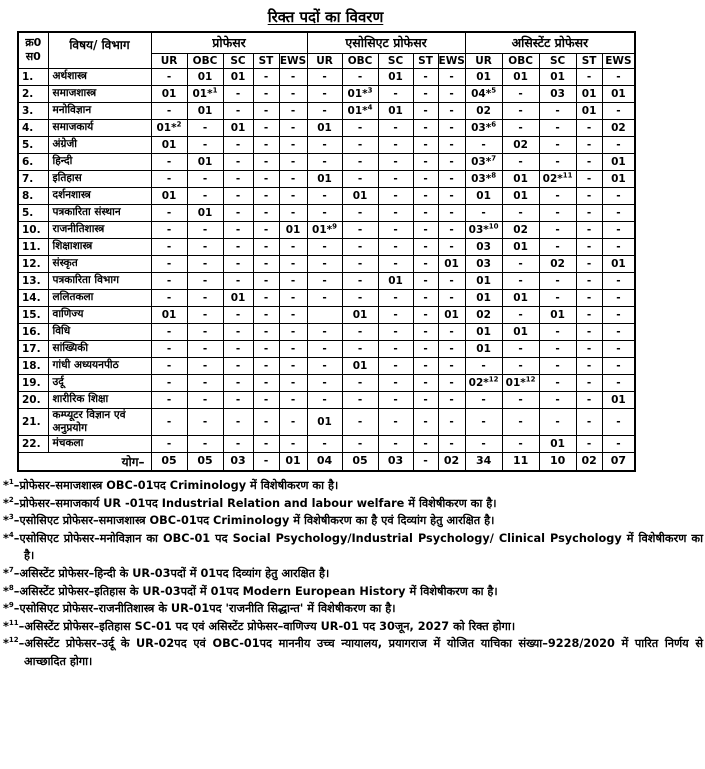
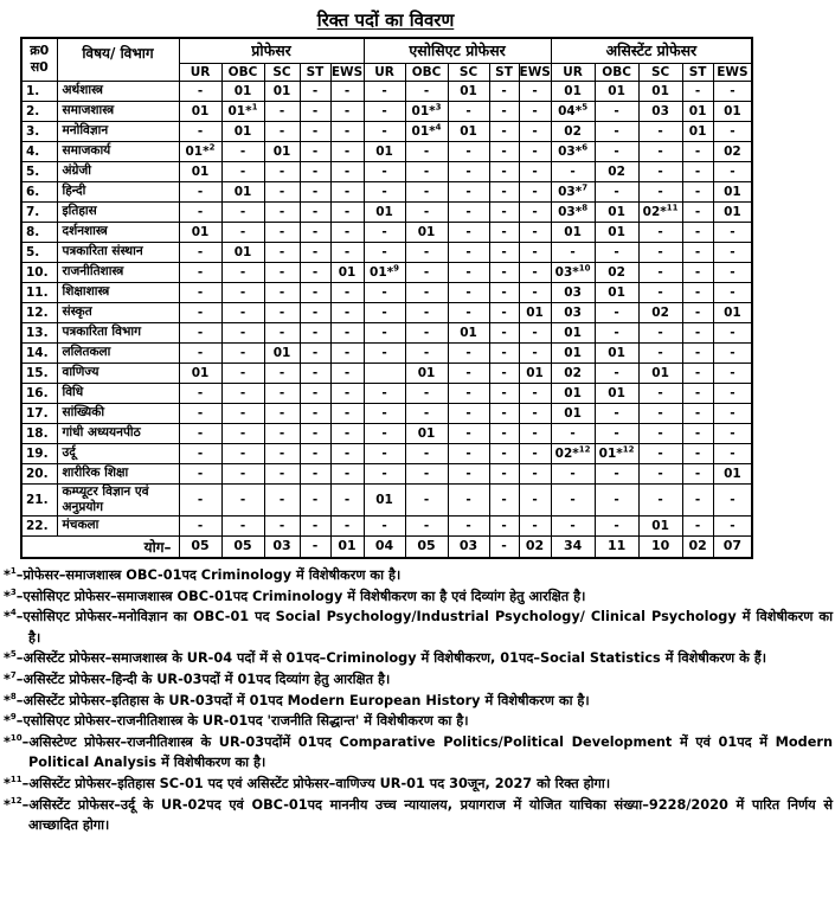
  रिक्त पदों का विवरण
  क्र0 स0	विषय/ विभाग	प्रोफेसर	एसोसिएट प्रोफेसर	असिस्टेंट प्रोफेसर
  UR	OBC	SC	ST	EWS	UR	OBC	SC	ST	EWS	UR	OBC	SC	ST	EWS
  1.	अर्थशास्त्र	-	01	01	-	-	-	-	01	-	-	01	01	01	-	-
  2.	समाजशास्त्र	01	01*1	-	-	-	-	01*3	-	-	-	04*5	-	03	01	01
  3.	मनोविज्ञान	-	01	-	-	-	-	01*4	01	-	-	02	-	-	01	-
  4.	समाजकार्य	01*2	-	01	-	-	01	-	-	-	-	03*6	-	-	-	02
  5.	अंग्रेजी	01	-	-	-	-	-	-	-	-	-	-	02	-	-	-
  6.	हिन्दी	-	01	-	-	-	-	-	-	-	-	03*7	-	-	-	01
  7.	इतिहास	-	-	-	-	-	01	-	-	-	-	03*8	01	02*11	-	01
  8.	दर्शनशास्त्र	01	-	-	-	-	-	01	-	-	-	01	01	-	-	-
  5.	पत्रकारिता संस्थान	-	01	-	-	-	-	-	-	-	-	-	-	-	-	-
  10.	राजनीतिशास्त्र	-	-	-	-	01	01*9	-	-	-	-	03*10	02	-	-	-
  11.	शिक्षाशास्त्र	-	-	-	-	-	-	-	-	-	-	03	01	-	-	-
  12.	संस्कृत	-	-	-	-	-	-	-	-	-	01	03	-	02	-	01
  13.	पत्रकारिता विभाग	-	-	-	-	-	-	-	01	-	-	01	-	-	-	-
  14.	ललितकला	-	-	01	-	-	-	-	-	-	-	01	01	-	-	-
  15.	वाणिज्य	01	-	-	-	-		01	-	-	01	02	-	01	-	-
  16.	विधि	-	-	-	-	-	-	-	-	-	-	01	01	-	-	-
  17.	सांख्यिकी	-	-	-	-	-	-	-	-	-	-	01	-	-	-	-
  18.	गांधी अध्ययनपीठ	-	-	-	-	-	-	01	-	-	-	-	-	-	-	-
  19.	उर्दू	-	-	-	-	-	-	-	-	-	-	02*12	01*12	-	-	-
  20.	शारीरिक शिक्षा	-	-	-	-	-	-	-	-	-	-	-	-	-	-	01
  21.	कम्प्यूटर विज्ञान एवं अनुप्रयोग	-	-	-	-	-	01	-	-	-	-	-	-	-	-	-
  22.	मंचकला	-	-	-	-	-	-	-	-	-	-	-	-	01	-	-
  योग–	05	05	03	-	01	04	05	03	-	02	34	11	10	02	07
  *1–प्रोफेसर–समाजशास्त्र OBC-01पद Criminology में विशेषीकरण का है।
- *2–प्रोफेसर–समाजकार्य UR -01पद Industrial Relation and labour welfare में विशेषीकरण का है।
  *3–एसोसिएट प्रोफेसर–समाजशास्त्र OBC-01पद Criminology में विशेषीकरण का है एवं दिव्यांग हेतु आरक्षित है।
  *4–एसोसिएट प्रोफेसर–मनोविज्ञान का OBC-01 पद Social Psychology/Industrial Psychology/ Clinical Psychology में विशेषीकरण का है।
+ *5–असिस्टेंट प्रोफेसर–समाजशास्त्र के UR-04 पदों में से 01पद–Criminology में विशेषीकरण, 01पद–Social Statistics में विशेषीकरण के हैं।
  *7–असिस्टेंट प्रोफेसर–हिन्दी के UR-03पदों में 01पद दिव्यांग हेतु आरक्षित है।
  *8–असिस्टेंट प्रोफेसर–इतिहास के UR-03पदों में 01पद Modern European History में विशेषीकरण का है।
  *9–एसोसिएट प्रोफेसर–राजनीतिशास्त्र के UR-01पद 'राजनीति सिद्धान्त' में विशेषीकरण का है।
+ *10–असिस्टेण्ट प्रोफेसर–राजनीतिशास्त्र के UR-03पदोंमें 01पद Comparative Politics/Political Development में एवं 01पद में Modern Political Analysis में विशेषीकरण का है।
  *11–असिस्टेंट प्रोफेसर–इतिहास SC-01 पद एवं असिस्टेंट प्रोफेसर–वाणिज्य UR-01 पद 30जून, 2027 को रिक्त होगा।
  *12–असिस्टेंट प्रोफेसर–उर्दू के UR-02पद एवं OBC-01पद माननीय उच्च न्यायालय, प्रयागराज में योजित याचिका संख्या–9228/2020 में पारित निर्णय से आच्छादित होगा।
